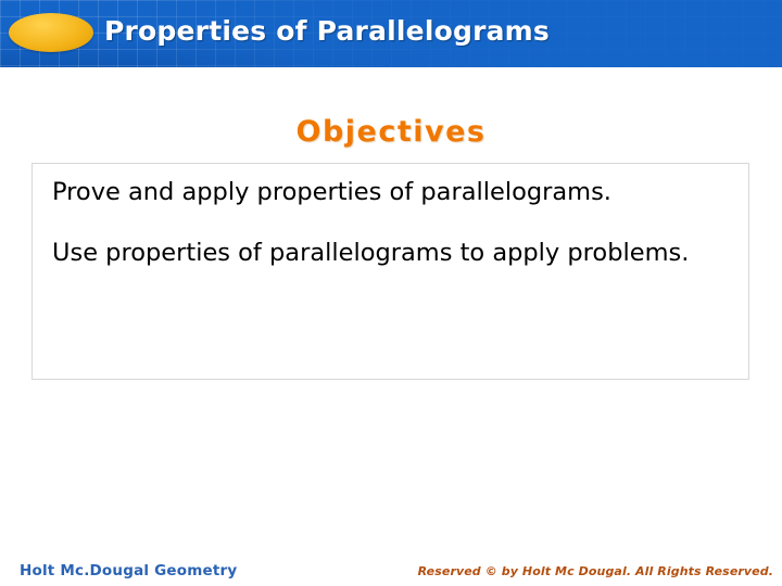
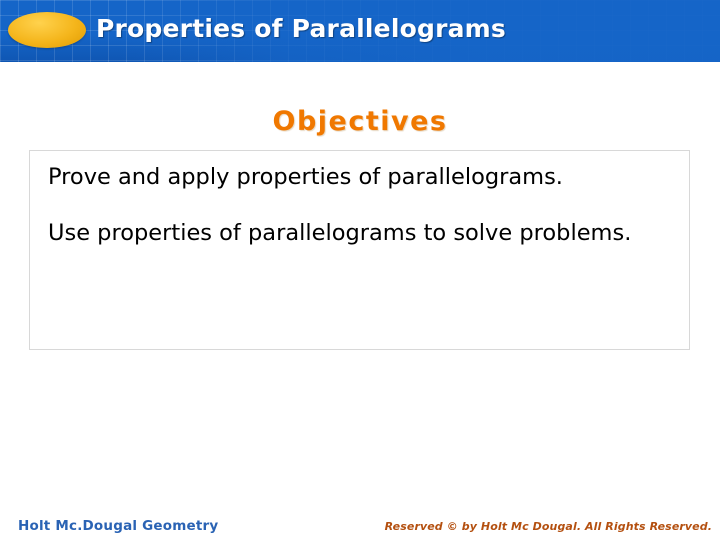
  Properties of Parallelograms
  Objectives
  Prove and apply properties of parallelograms.
- Use properties of parallelograms to apply problems.
+ Use properties of parallelograms to solve problems.
  Holt Mc.Dougal Geometry
  Reserved © by Holt Mc Dougal. All Rights Reserved.
